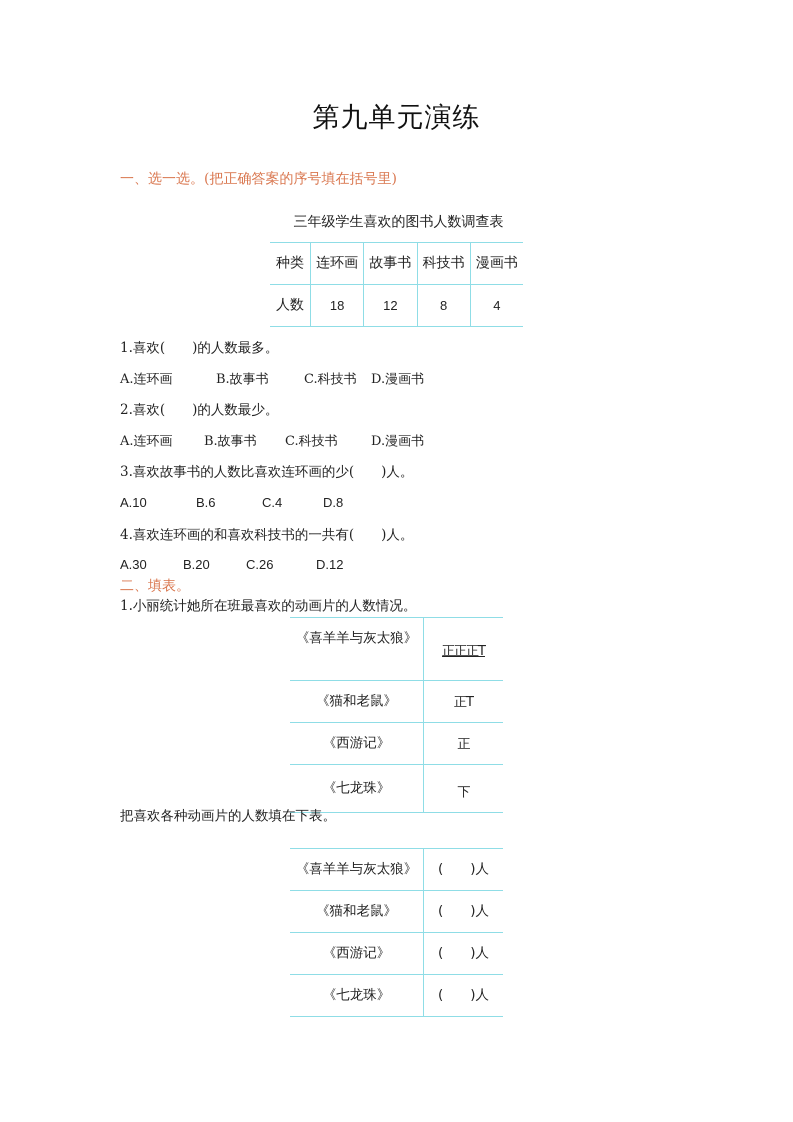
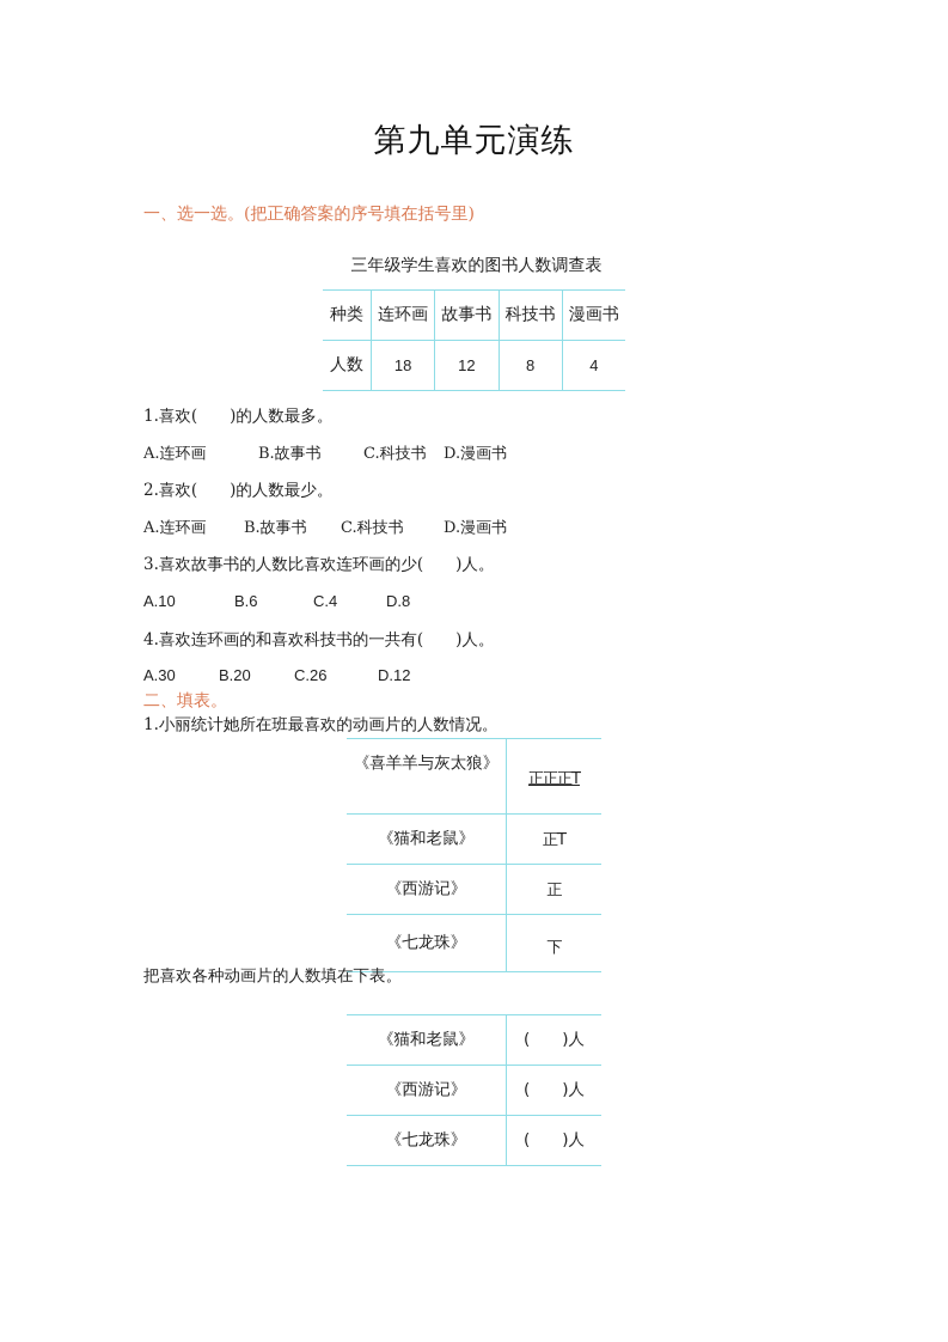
  第九单元演练
  一、选一选。(把正确答案的序号填在括号里)
  三年级学生喜欢的图书人数调查表
  种类	连环画	故事书	科技书	漫画书
  人数	18	12	8	4
  1.喜欢( )的人数最多。
  A.连环画
  B.故事书
  C.科技书
  D.漫画书
  2.喜欢( )的人数最少。
  A.连环画
  B.故事书
  C.科技书
  D.漫画书
  3.喜欢故事书的人数比喜欢连环画的少( )人。
  A.10
  B.6
  C.4
  D.8
  4.喜欢连环画的和喜欢科技书的一共有( )人。
  A.30
  B.20
  C.26
  D.12
  二、填表。
  1.小丽统计她所在班最喜欢的动画片的人数情况。
  《喜羊羊与灰太狼》	正正正T
  《猫和老鼠》	正T
  《西游记》	正
  《七龙珠》	下
  把喜欢各种动画片的人数填在下表。
- 《喜羊羊与灰太狼》	( )人
  《猫和老鼠》	( )人
  《西游记》	( )人
  《七龙珠》	( )人
